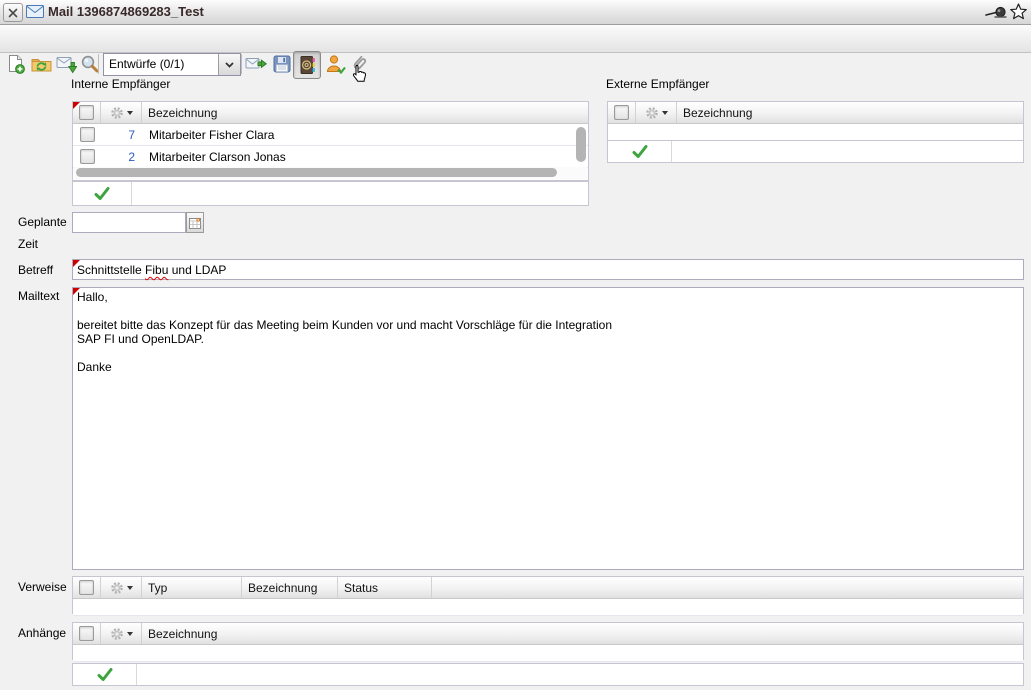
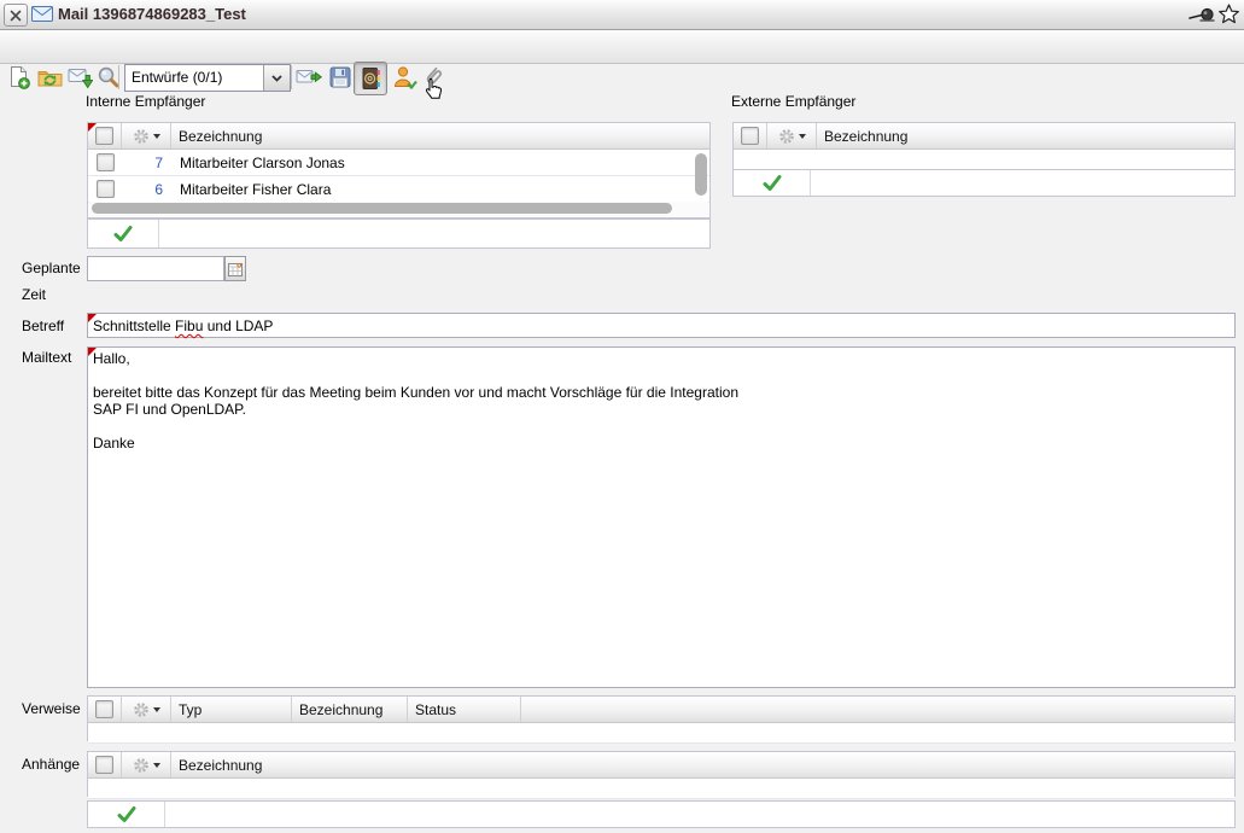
  Mail 1396874869283_Test
  Entwürfe (0/1)
  Interne Empfänger
  Bezeichnung
  7
- Mitarbeiter Fisher Clara
+ Mitarbeiter Clarson Jonas
- 2
+ 6
- Mitarbeiter Clarson Jonas
+ Mitarbeiter Fisher Clara
  Externe Empfänger
  Bezeichnung
  Geplante
  Zeit
  Betreff
  Schnittstelle Fibu und LDAP
  Mailtext
  Hallo,
  bereitet bitte das Konzept für das Meeting beim Kunden vor und macht Vorschläge für die Integration
  SAP FI und OpenLDAP.
  Danke
  Verweise
  Typ
  Bezeichnung
  Status
  Anhänge
  Bezeichnung
